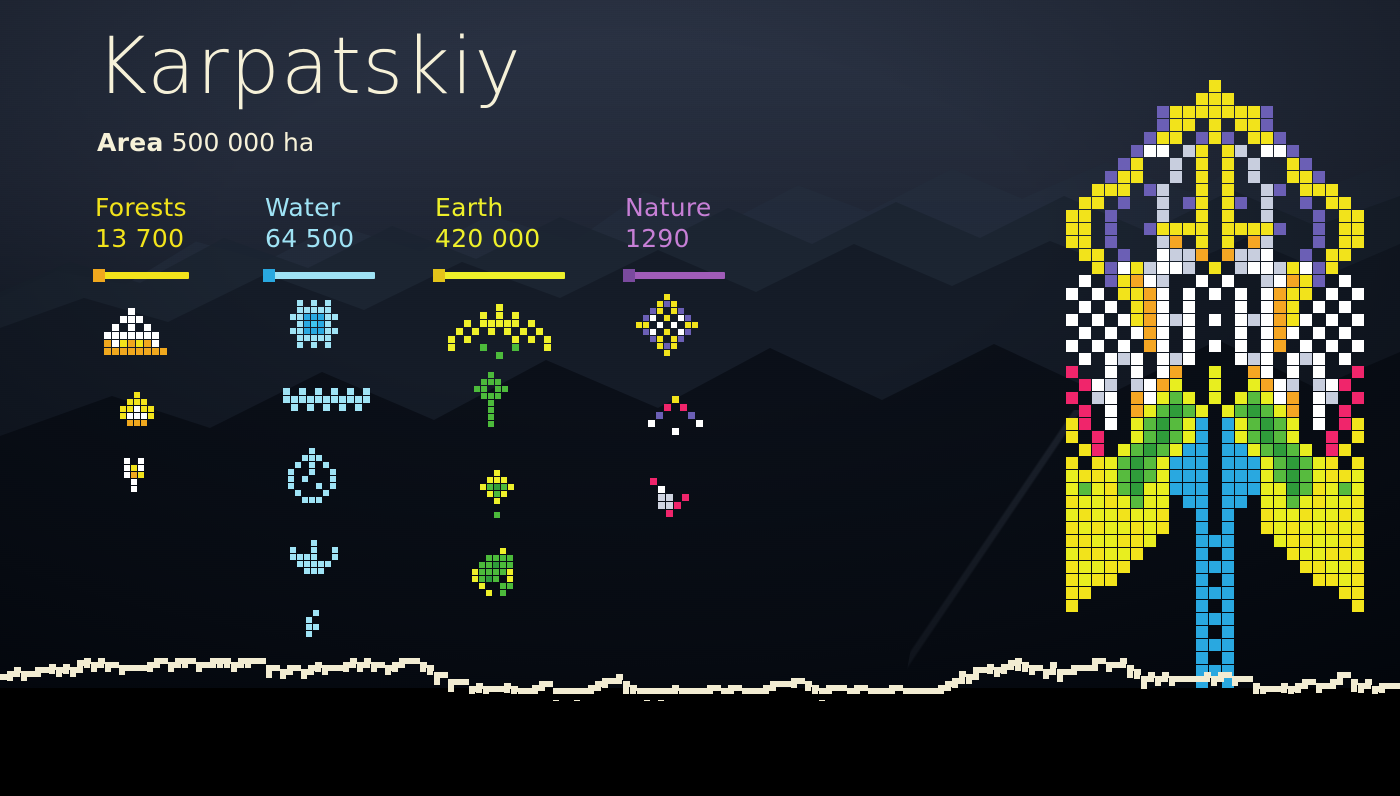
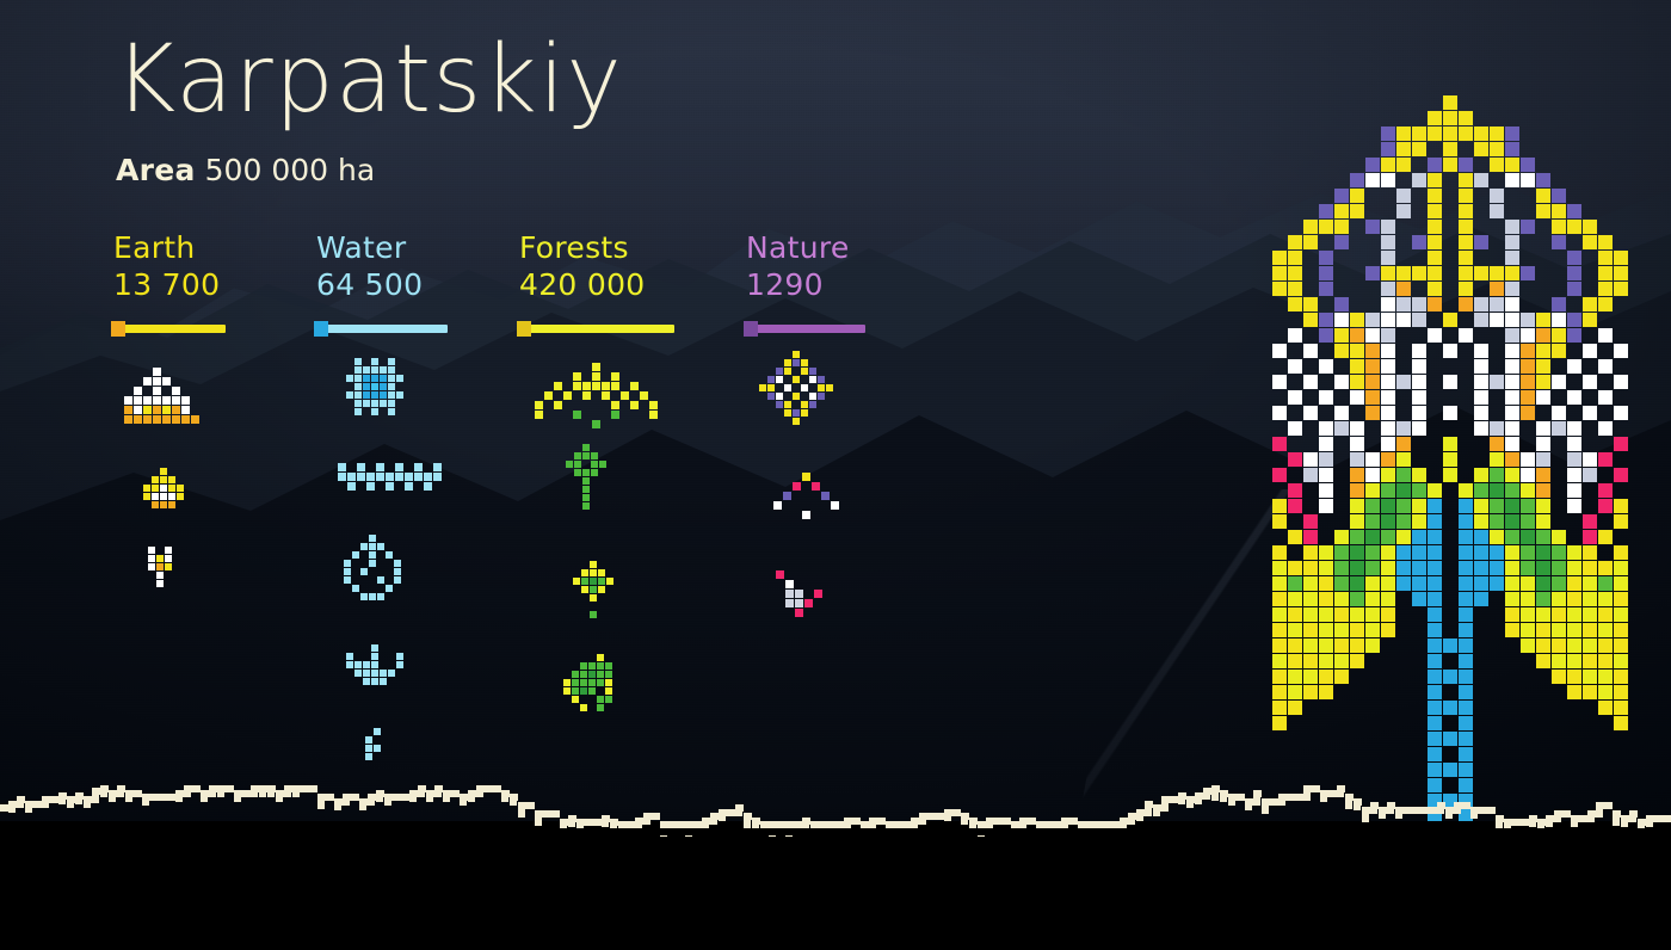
  Karpatskiy
  Area 500 000 ha
- Forests
+ Earth
  13 700
  Water
  64 500
- Earth
+ Forests
  420 000
  Nature
  1290
